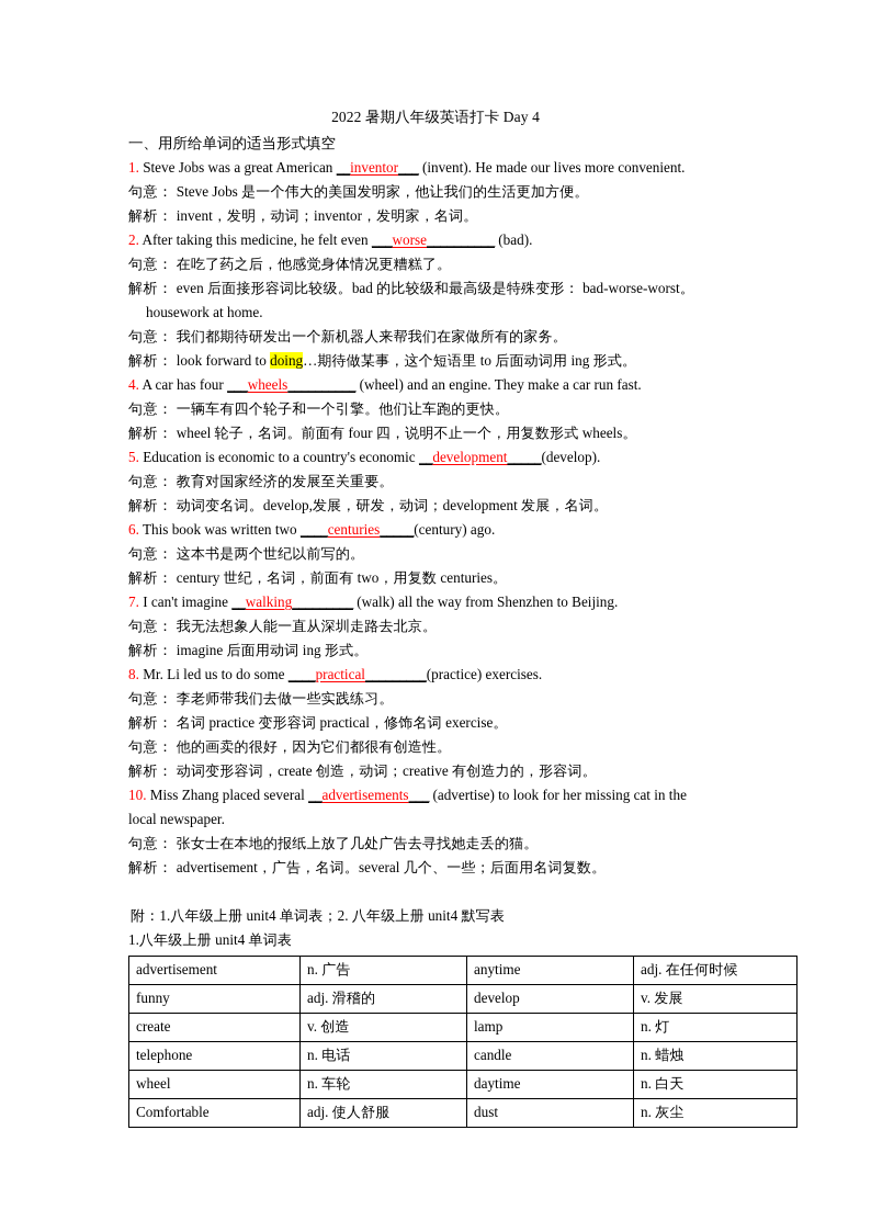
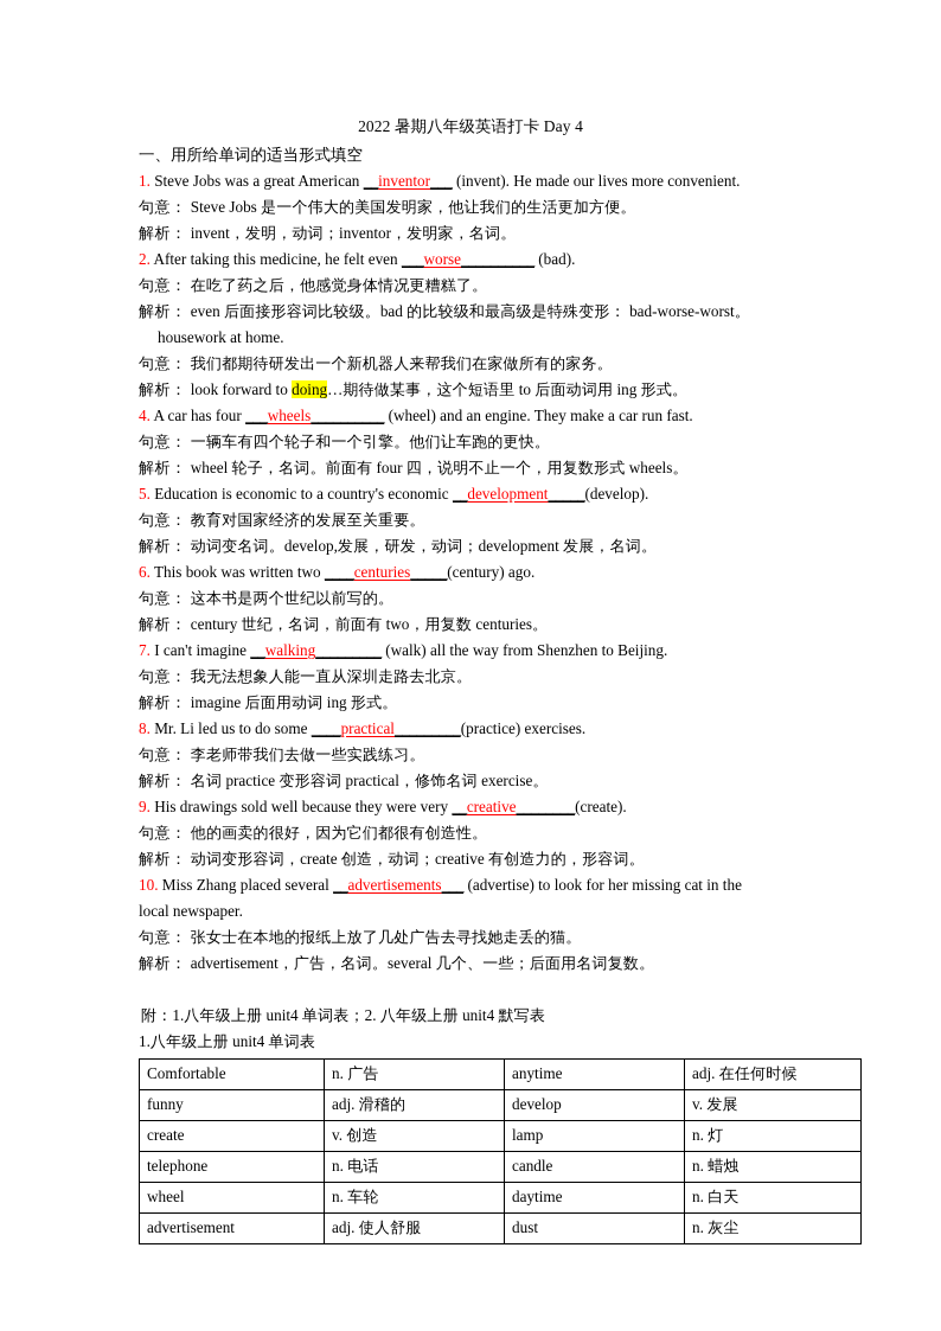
  2022 暑期八年级英语打卡 Day 4
  一、用所给单词的适当形式填空
  1. Steve Jobs was a great American __inventor___ (invent). He made our lives more convenient.
  句意： Steve Jobs 是一个伟大的美国发明家，他让我们的生活更加方便。
  解析： invent，发明，动词；inventor，发明家，名词。
  2. After taking this medicine, he felt even ___worse__________ (bad).
  句意： 在吃了药之后，他感觉身体情况更糟糕了。
  解析： even 后面接形容词比较级。bad 的比较级和最高级是特殊变形： bad-worse-worst。
  housework at home.
  句意： 我们都期待研发出一个新机器人来帮我们在家做所有的家务。
  解析： look forward to doing…期待做某事，这个短语里 to 后面动词用 ing 形式。
  4. A car has four ___wheels__________ (wheel) and an engine. They make a car run fast.
  句意： 一辆车有四个轮子和一个引擎。他们让车跑的更快。
  解析： wheel 轮子，名词。前面有 four 四，说明不止一个，用复数形式 wheels。
  5. Education is economic to a country's economic __development_____(develop).
  句意： 教育对国家经济的发展至关重要。
  解析： 动词变名词。develop,发展，研发，动词；development 发展，名词。
  6. This book was written two ____centuries_____(century) ago.
  句意： 这本书是两个世纪以前写的。
  解析： century 世纪，名词，前面有 two，用复数 centuries。
  7. I can't imagine __walking_________ (walk) all the way from Shenzhen to Beijing.
  句意： 我无法想象人能一直从深圳走路去北京。
  解析： imagine 后面用动词 ing 形式。
  8. Mr. Li led us to do some ____practical_________(practice) exercises.
  句意： 李老师带我们去做一些实践练习。
  解析： 名词 practice 变形容词 practical，修饰名词 exercise。
+ 9. His drawings sold well because they were very __creative________(create).
  句意： 他的画卖的很好，因为它们都很有创造性。
  解析： 动词变形容词，create 创造，动词；creative 有创造力的，形容词。
  10. Miss Zhang placed several __advertisements___ (advertise) to look for her missing cat in the
  local newspaper.
  句意： 张女士在本地的报纸上放了几处广告去寻找她走丢的猫。
  解析： advertisement，广告，名词。several 几个、一些；后面用名词复数。
  附：1.八年级上册 unit4 单词表；2. 八年级上册 unit4 默写表
  1.八年级上册 unit4 单词表
- advertisement	n. 广告	anytime	adj. 在任何时候
+ Comfortable	n. 广告	anytime	adj. 在任何时候
  funny	adj. 滑稽的	develop	v. 发展
  create	v. 创造	lamp	n. 灯
  telephone	n. 电话	candle	n. 蜡烛
  wheel	n. 车轮	daytime	n. 白天
- Comfortable	adj. 使人舒服	dust	n. 灰尘
+ advertisement	adj. 使人舒服	dust	n. 灰尘
